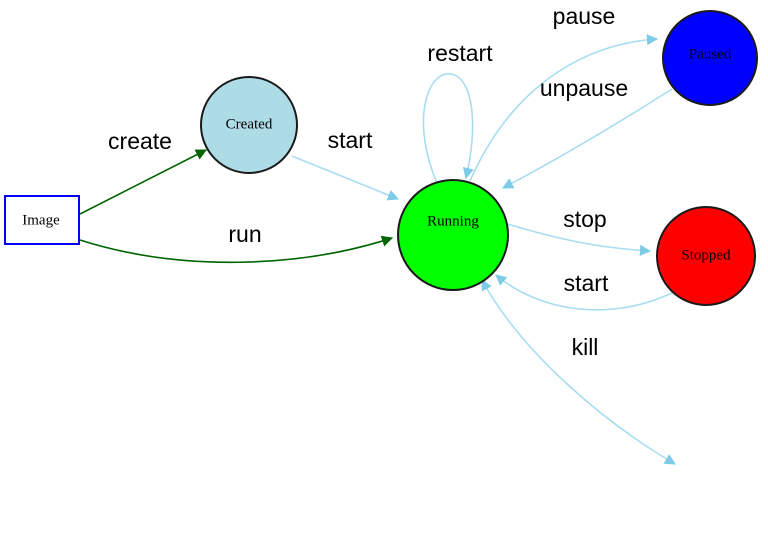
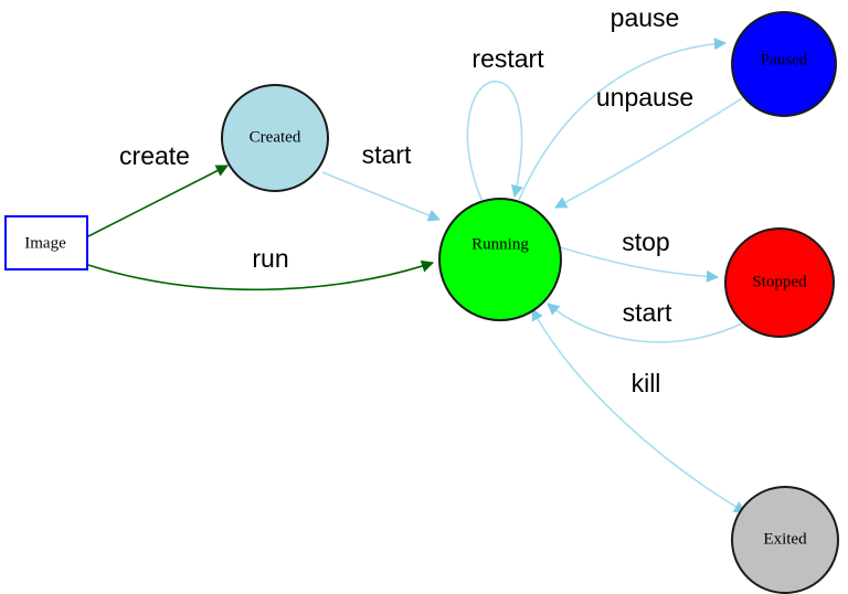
  create
  run
  start
  restart
  pause
  unpause
  stop
  start
  kill
  Image
  Created
  Running
  Paused
  Stopped
+ Exited
